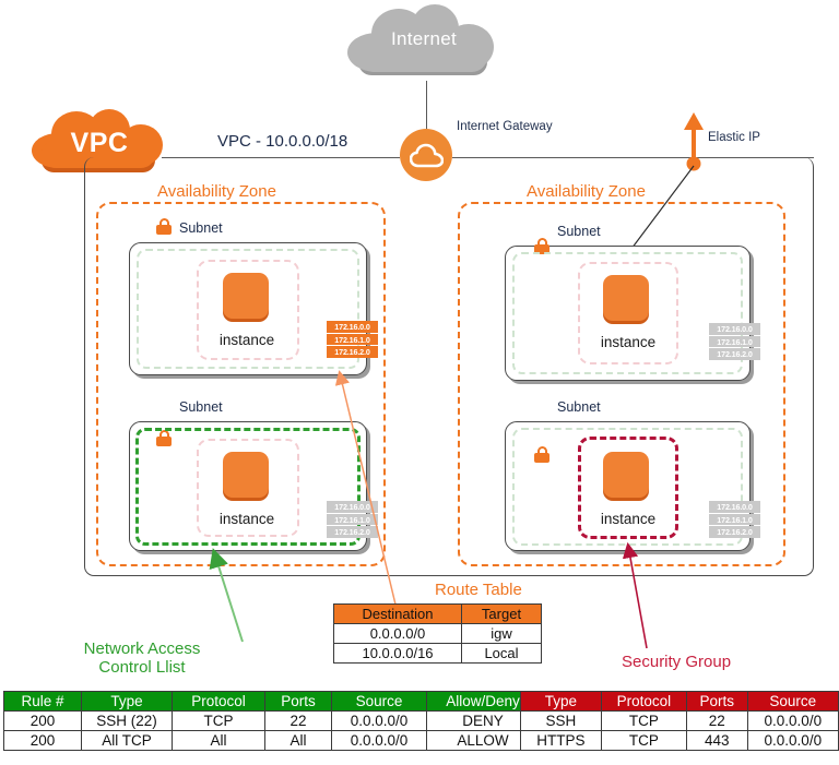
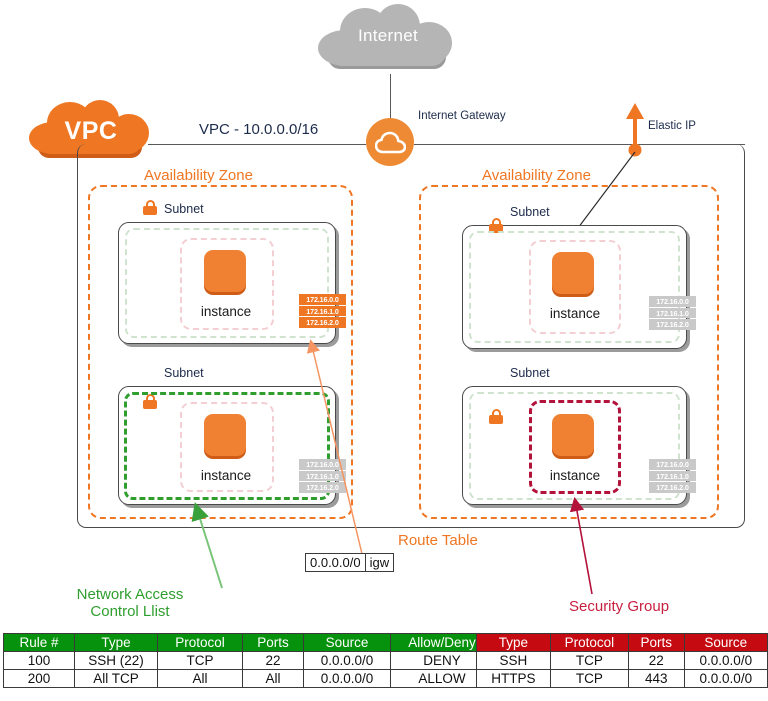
  Internet
  VPC
- VPC - 10.0.0.0/18
+ VPC - 10.0.0.0/16
  Internet Gateway
  Elastic IP
  Availability Zone
  Availability Zone
  Subnet
  instance
  172.16.0.0
  172.16.1.0
  172.16.2.0
  Subnet
  instance
  172.16.0.0
  172.16.1.0
  172.16.2.0
  Subnet
  instance
  172.16.0.0
  172.16.1.0
  172.16.2.0
  Subnet
  instance
  172.16.0.0
  172.16.1.0
  172.16.2.0
  Route Table
- Destination	Target
  0.0.0.0/0	igw
- 10.0.0.0/16	Local
  Network Access
  Control Llist
  Rule #	Type	Protocol	Ports	Source	Allow/Deny
- 200	SSH (22)	TCP	22	0.0.0.0/0	DENY
+ 100	SSH (22)	TCP	22	0.0.0.0/0	DENY
  200	All TCP	All	All	0.0.0.0/0	ALLOW
  Security Group
  Type	Protocol	Ports	Source
  SSH	TCP	22	0.0.0.0/0
  HTTPS	TCP	443	0.0.0.0/0
